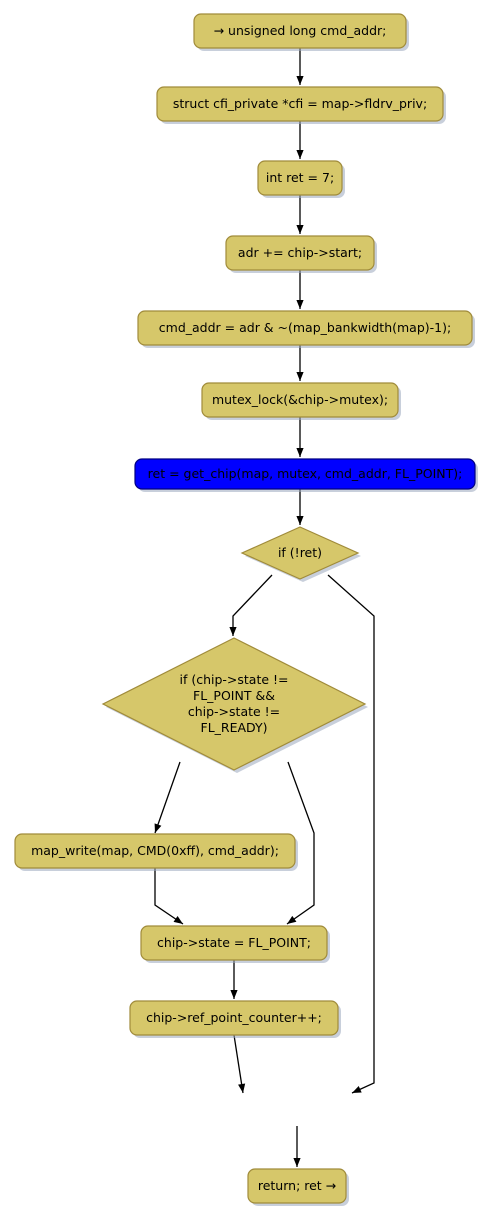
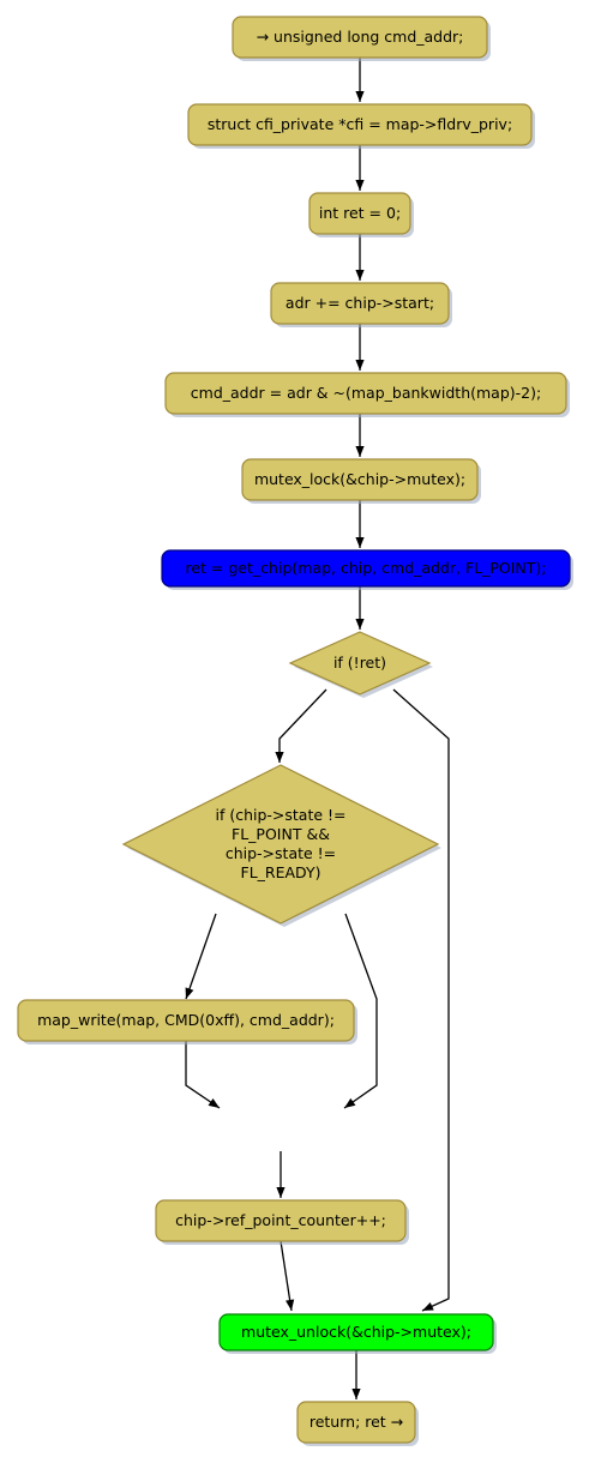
  → unsigned long cmd_addr;
  struct cfi_private *cfi = map->fldrv_priv;
- int ret = 7;
+ int ret = 0;
  adr += chip->start;
- cmd_addr = adr & ~(map_bankwidth(map)-1);
+ cmd_addr = adr & ~(map_bankwidth(map)-2);
  mutex_lock(&chip->mutex);
- ret = get_chip(map, mutex, cmd_addr, FL_POINT);
+ ret = get_chip(map, chip, cmd_addr, FL_POINT);
  if (!ret)
  if (chip->state != FL_POINT && chip->state != FL_READY)
  map_write(map, CMD(0xff), cmd_addr);
- chip->state = FL_POINT;
  chip->ref_point_counter++;
+ mutex_unlock(&chip->mutex);
  return; ret →
